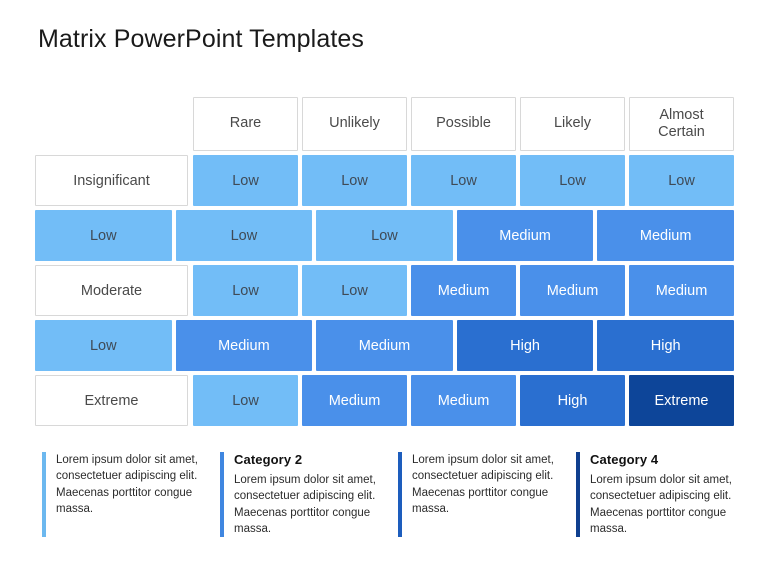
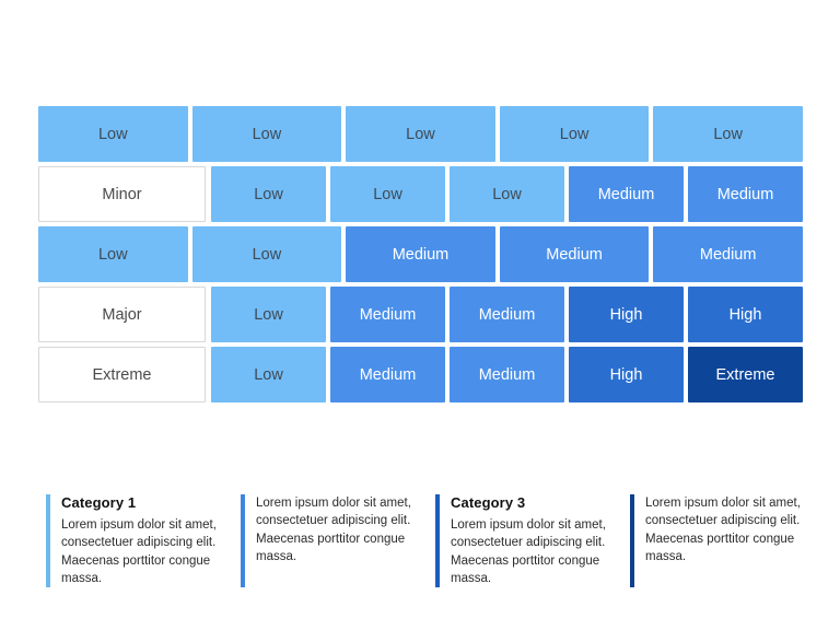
- Matrix PowerPoint Templates
- Rare
- Unlikely
- Possible
- Likely
- Almost Certain
- Insignificant
  Low
  Low
  Low
  Low
  Low
+ Minor
  Low
  Low
  Low
  Medium
  Medium
- Moderate
  Low
  Low
  Medium
  Medium
  Medium
+ Major
  Low
  Medium
  Medium
  High
  High
  Extreme
  Low
  Medium
  Medium
  High
  Extreme
+ Category 1
  Lorem ipsum dolor sit amet, consectetuer adipiscing elit. Maecenas porttitor congue massa.
- Category 2
  Lorem ipsum dolor sit amet, consectetuer adipiscing elit. Maecenas porttitor congue massa.
+ Category 3
  Lorem ipsum dolor sit amet, consectetuer adipiscing elit. Maecenas porttitor congue massa.
- Category 4
  Lorem ipsum dolor sit amet, consectetuer adipiscing elit. Maecenas porttitor congue massa.
